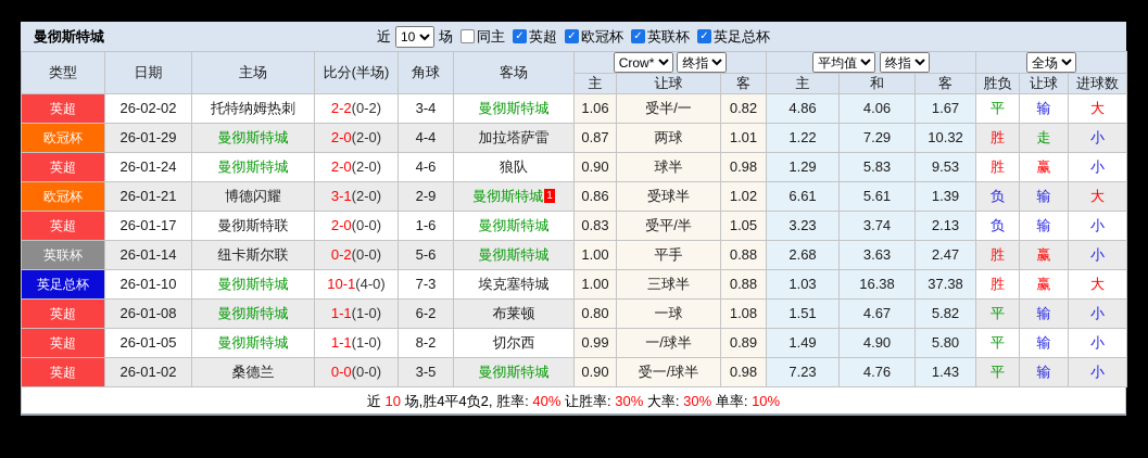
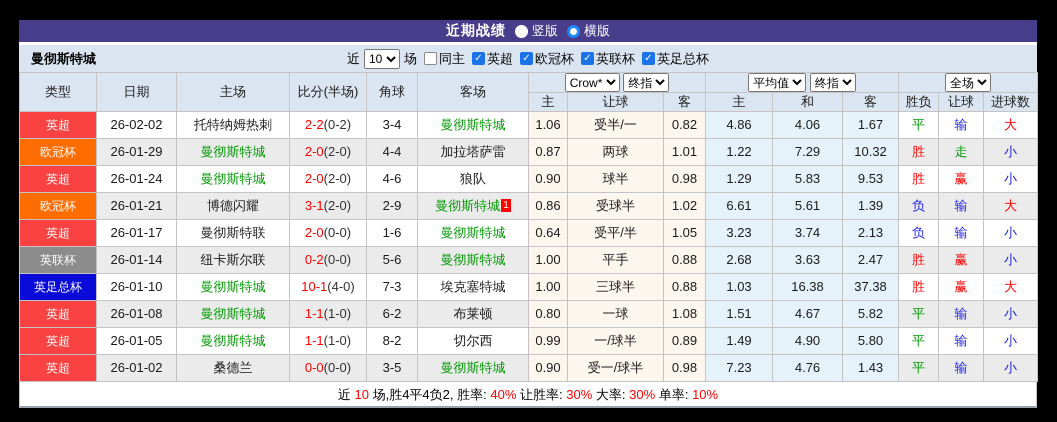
+ 近期战绩
+ 竖版
+ 横版
  曼彻斯特城
  近
  10
  场
  同主
  ✓
  英超
  ✓
  欧冠杯
  ✓
  英联杯
  ✓
  英足总杯
  类型	日期	主场	比分(半场)	角球	客场		Crow* 终指	平均值 终指	全场
  主	让球	客	主	和	客	胜负	让球	进球数
  英超	26-02-02	托特纳姆热刺	2-2(0-2)	3-4	曼彻斯特城	1.06	受半/一	0.82	4.86	4.06	1.67	平	输	大
  欧冠杯	26-01-29	曼彻斯特城	2-0(2-0)	4-4	加拉塔萨雷	0.87	两球	1.01	1.22	7.29	10.32	胜	走	小
  英超	26-01-24	曼彻斯特城	2-0(2-0)	4-6	狼队	0.90	球半	0.98	1.29	5.83	9.53	胜	赢	小
  欧冠杯	26-01-21	博德闪耀	3-1(2-0)	2-9	曼彻斯特城 1	0.86	受球半	1.02	6.61	5.61	1.39	负	输	大
- 英超	26-01-17	曼彻斯特联	2-0(0-0)	1-6	曼彻斯特城	0.83	受平/半	1.05	3.23	3.74	2.13	负	输	小
+ 英超	26-01-17	曼彻斯特联	2-0(0-0)	1-6	曼彻斯特城	0.64	受平/半	1.05	3.23	3.74	2.13	负	输	小
  英联杯	26-01-14	纽卡斯尔联	0-2(0-0)	5-6	曼彻斯特城	1.00	平手	0.88	2.68	3.63	2.47	胜	赢	小
  英足总杯	26-01-10	曼彻斯特城	10-1(4-0)	7-3	埃克塞特城	1.00	三球半	0.88	1.03	16.38	37.38	胜	赢	大
  英超	26-01-08	曼彻斯特城	1-1(1-0)	6-2	布莱顿	0.80	一球	1.08	1.51	4.67	5.82	平	输	小
  英超	26-01-05	曼彻斯特城	1-1(1-0)	8-2	切尔西	0.99	一/球半	0.89	1.49	4.90	5.80	平	输	小
  英超	26-01-02	桑德兰	0-0(0-0)	3-5	曼彻斯特城	0.90	受一/球半	0.98	7.23	4.76	1.43	平	输	小
  近 10 场,胜4平4负2, 胜率: 40% 让胜率: 30% 大率: 30% 单率: 10%
